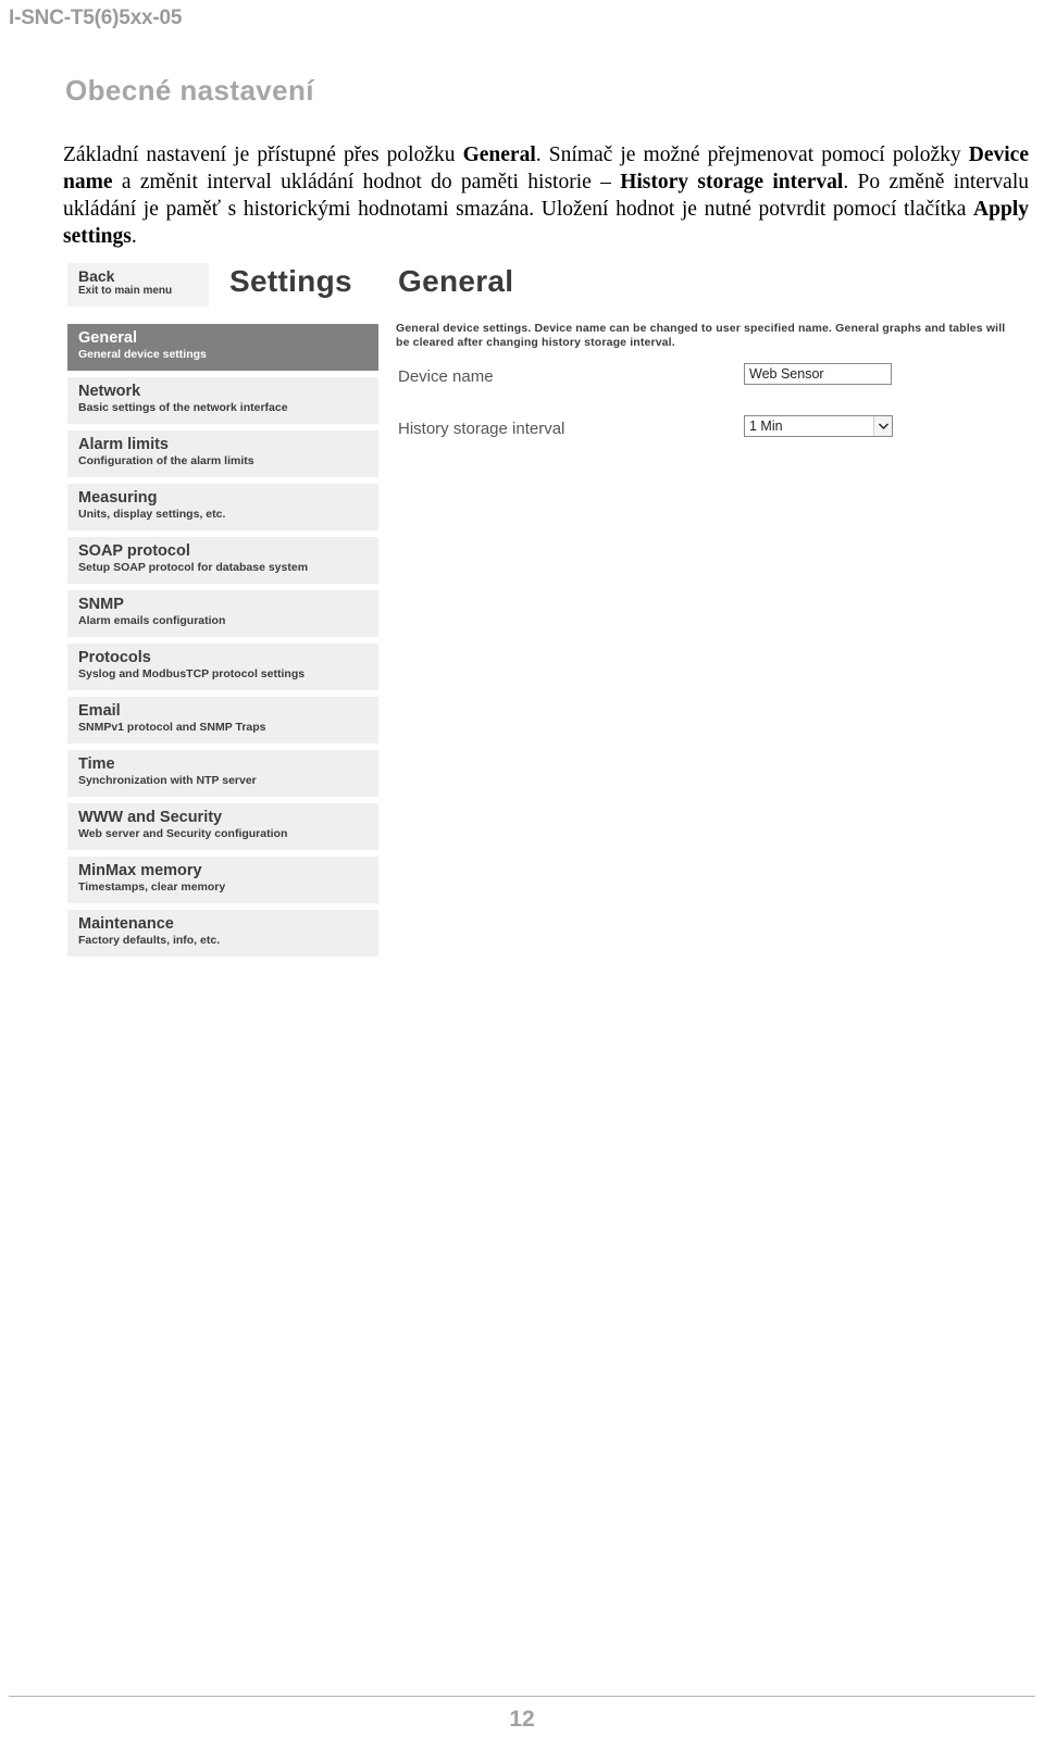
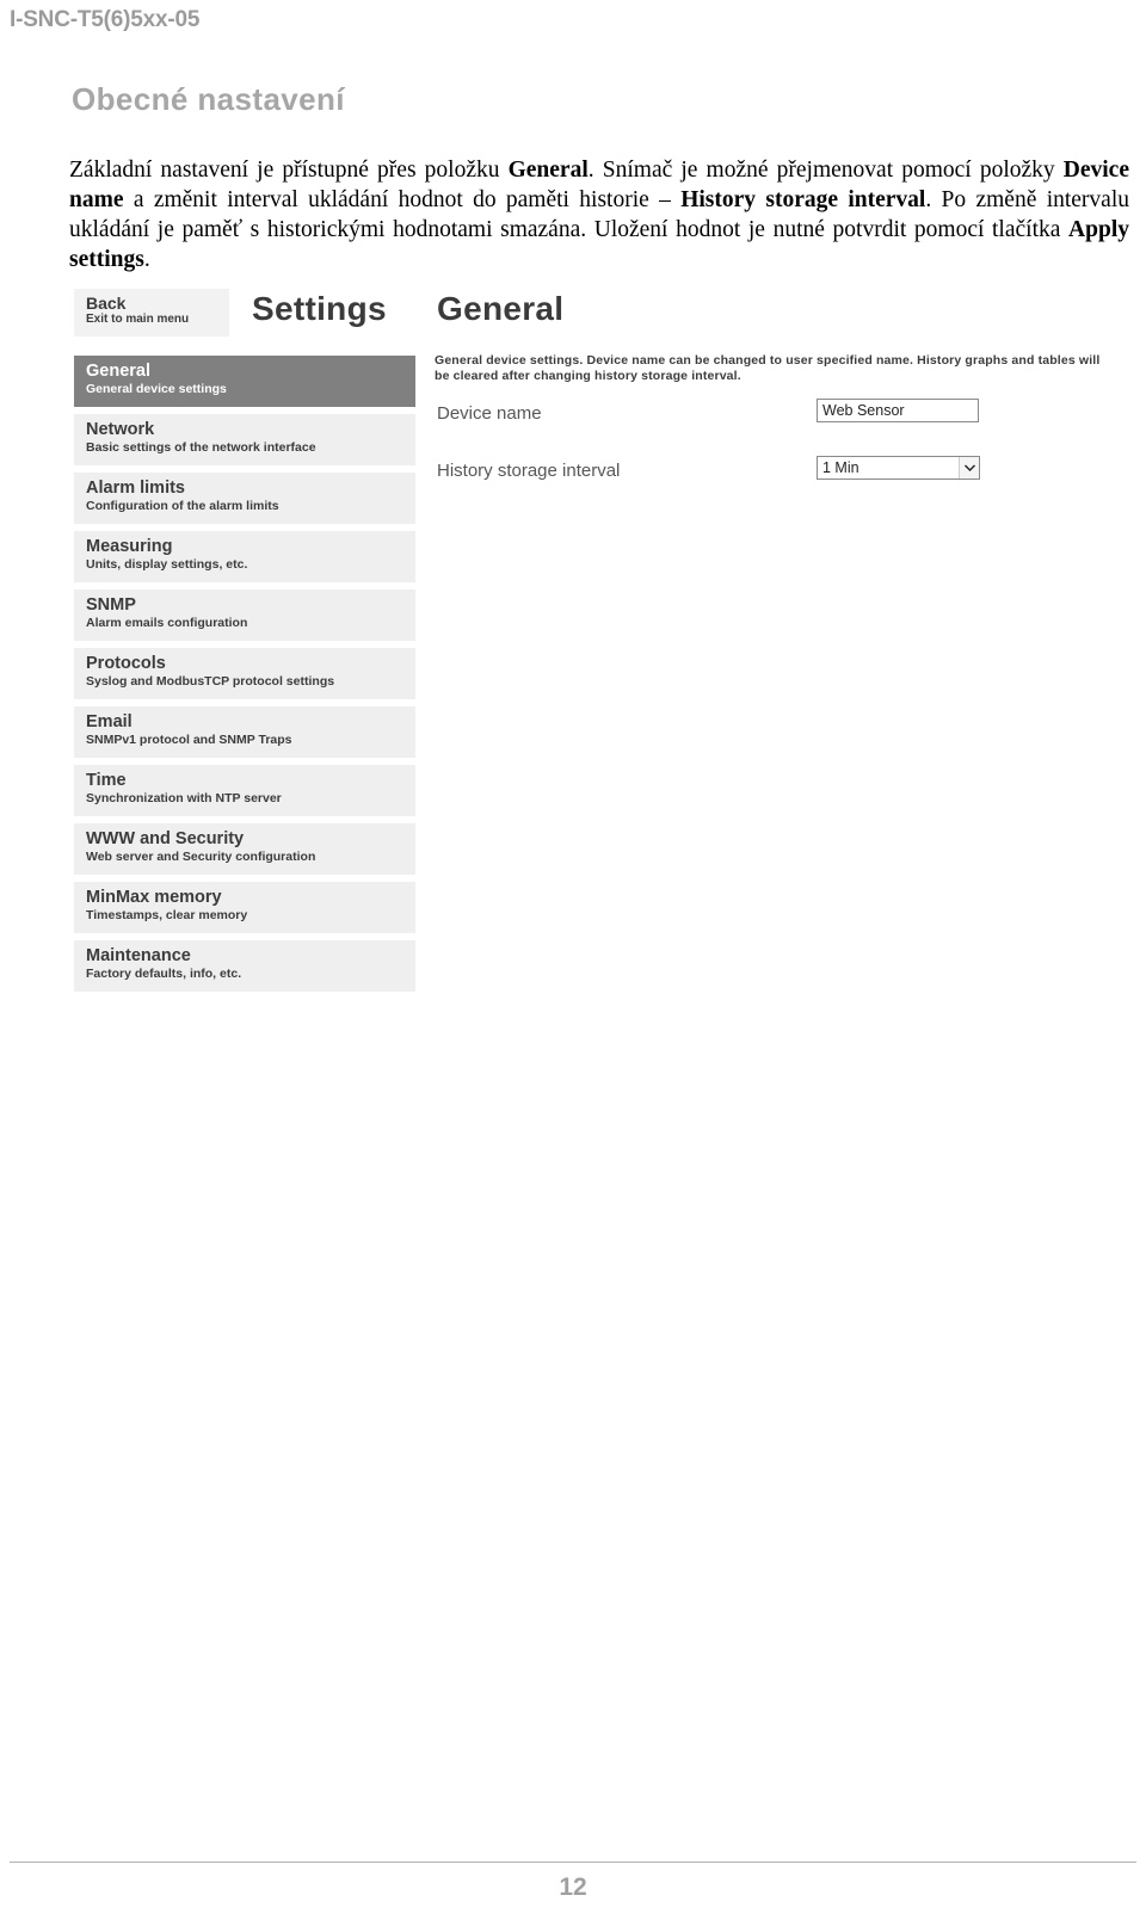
  I-SNC-T5(6)5xx-05
  Obecné nastavení
  Základní nastavení je přístupné přes položku General. Snímač je možné přejmenovat pomocí položky Device name a změnit interval ukládání hodnot do paměti historie – History storage interval. Po změně intervalu ukládání je paměť s historickými hodnotami smazána. Uložení hodnot je nutné potvrdit pomocí tlačítka Apply settings.
  Back
  Exit to main menu
  Settings
  General
  General
  General device settings
  Network
  Basic settings of the network interface
  Alarm limits
  Configuration of the alarm limits
  Measuring
  Units, display settings, etc.
- SOAP protocol
- Setup SOAP protocol for database system
  SNMP
  Alarm emails configuration
  Protocols
  Syslog and ModbusTCP protocol settings
  Email
  SNMPv1 protocol and SNMP Traps
  Time
  Synchronization with NTP server
  WWW and Security
  Web server and Security configuration
  MinMax memory
  Timestamps, clear memory
  Maintenance
  Factory defaults, info, etc.
- General device settings. Device name can be changed to user specified name. General graphs and tables will be cleared after changing history storage interval.
+ General device settings. Device name can be changed to user specified name. History graphs and tables will be cleared after changing history storage interval.
  Device name
  Web Sensor
  History storage interval
  1 Min
  12
